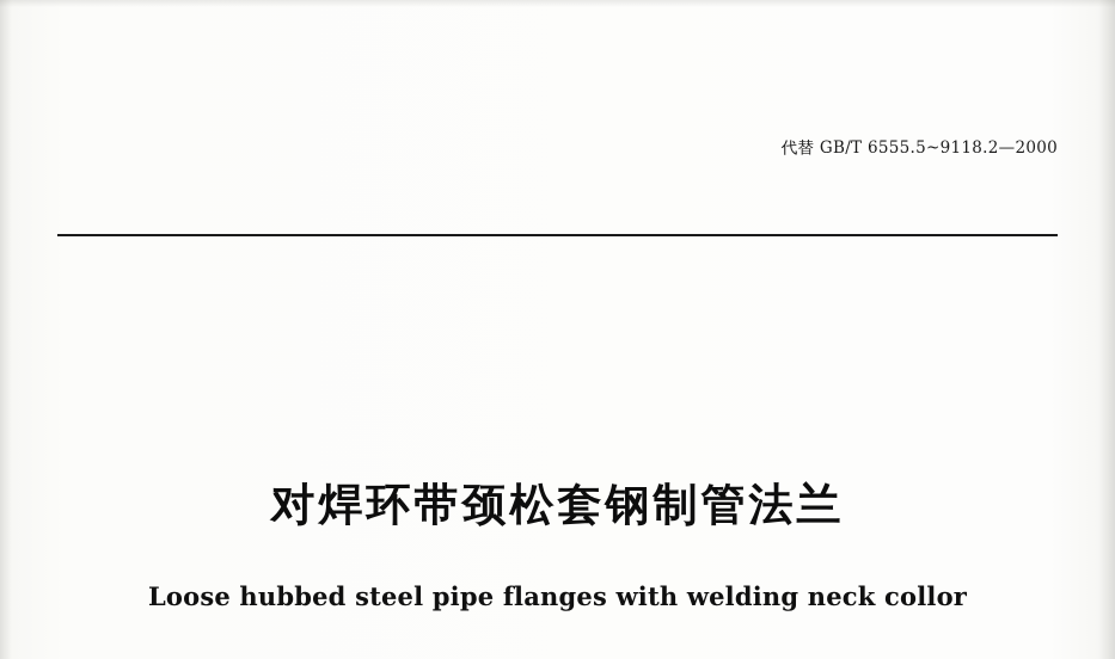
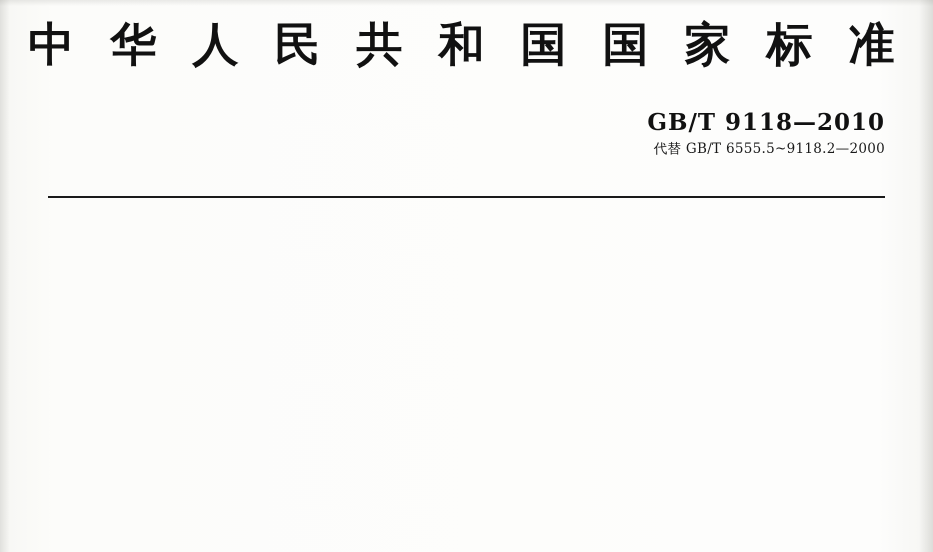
+ 中 华 人 民 共 和 国 国 家 标 准
+ GB/T 9118—2010
  代替 GB/T 6555.5~9118.2—2000
- 对焊环带颈松套钢制管法兰
- Loose hubbed steel pipe flanges with welding neck collor
